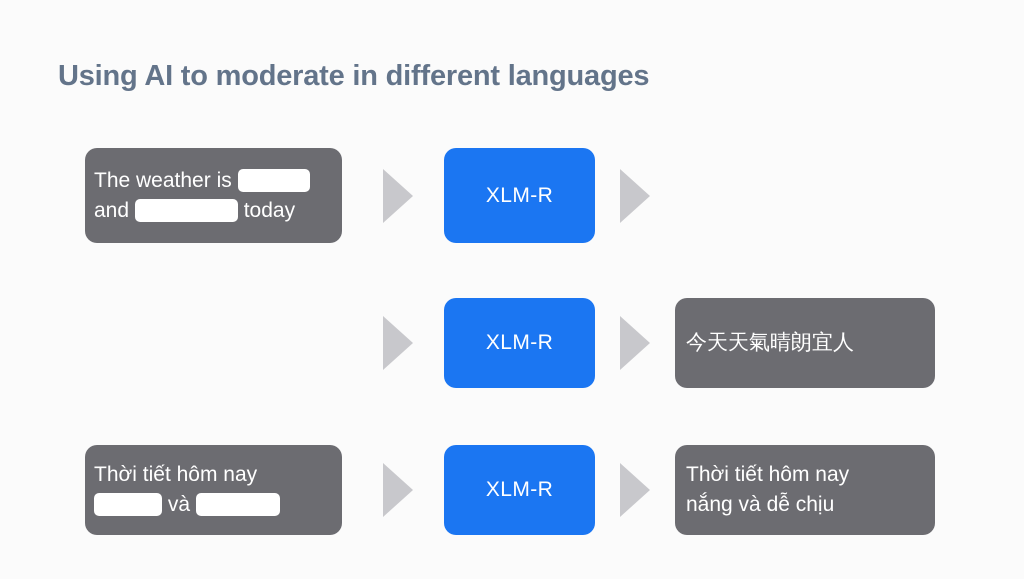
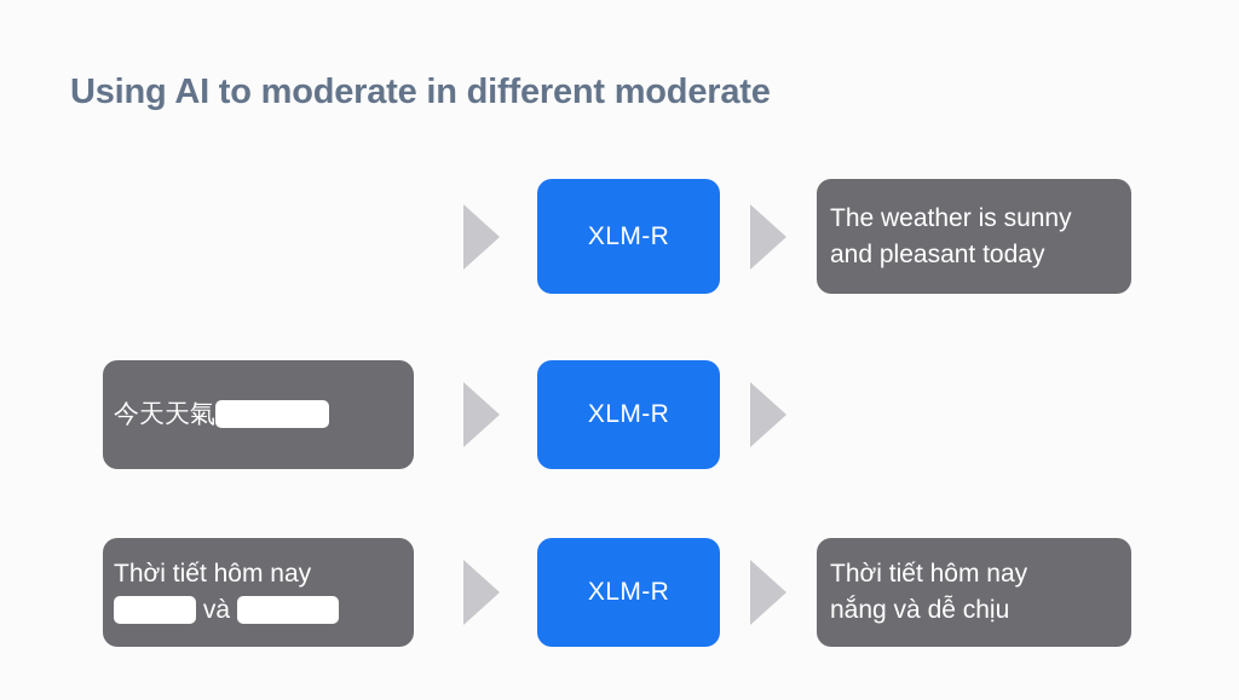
- Using AI to moderate in different languages
+ Using AI to moderate in different moderate
- The weather is
- and today
  XLM-R
+ The weather is sunny
+ and pleasant today
+ 今天天氣
  XLM-R
- 今天天氣晴朗宜人
  Thời tiết hôm nay
  và
  XLM-R
  Thời tiết hôm nay
  nắng và dễ chịu
